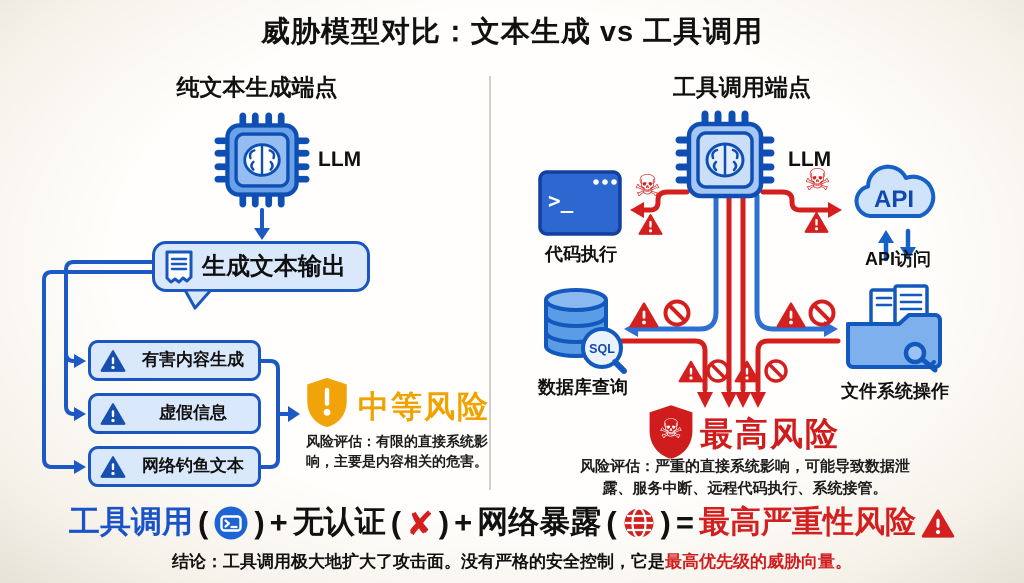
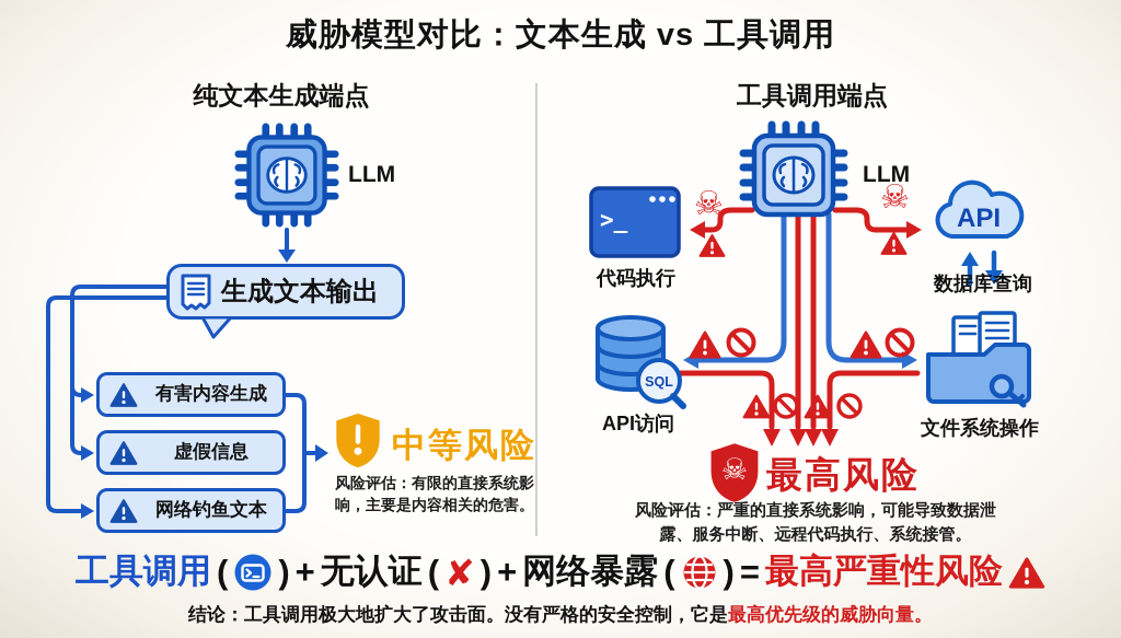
  威胁模型对比：文本生成 vs 工具调用
  纯文本生成端点
  工具调用端点
  LLM
  生成文本输出
  有害内容生成
  虚假信息
  网络钓鱼文本
  中等风险
  风险评估：有限的直接系统影
  响，主要是内容相关的危害。
  LLM
  ☠
  ☠
  >_
  代码执行
  API
- API访问
+ 数据库查询
  SQL
- 数据库查询
+ API访问
  文件系统操作
  ☠
  最高风险
  风险评估：严重的直接系统影响，可能导致数据泄
  露、服务中断、远程代码执行、系统接管。
  工具调用
  (
  )
  +
  无认证
  (
  ✘
  )
  +
  网络暴露
  (
  )
  =
  最高严重性风险
  结论：工具调用极大地扩大了攻击面。没有严格的安全控制，它是最高优先级的威胁向量。
